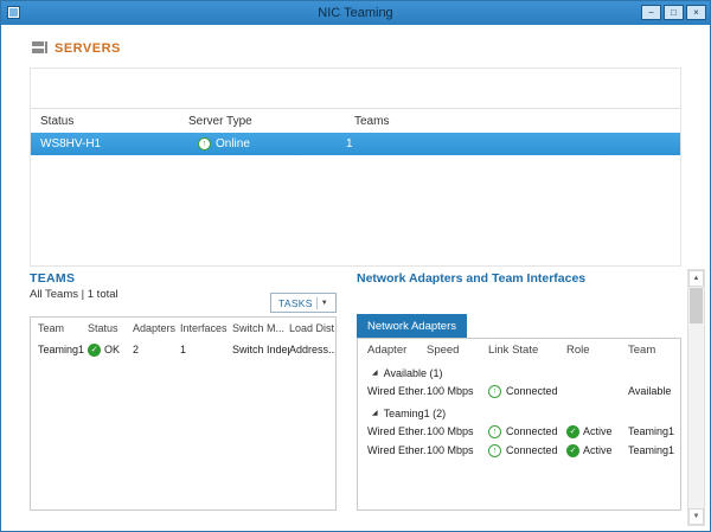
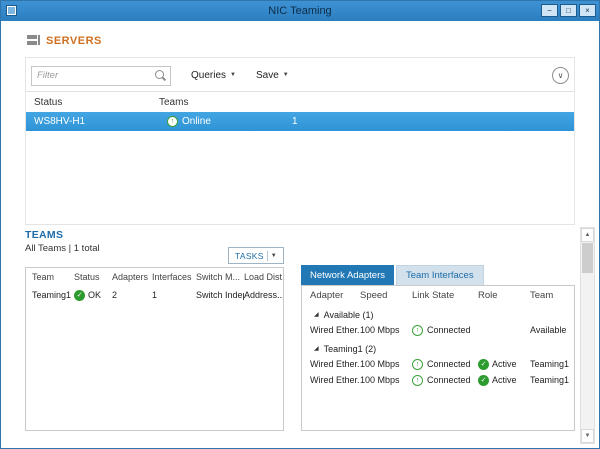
  NIC Teaming
  −
  □
  ×
  SERVERS
+ Filter
+ Queries
+ Save
+ ∨
  Status
- Server Type
  Teams
  WS8HV-H1
  Online
  1
  TEAMS
  All Teams | 1 total
  TASKS
  Team
  Status
  Adapters
  Interfaces
  Switch M...
  Load Dist
  Teaming1
  OK
  2
  1
  Switch Inde
  Address..
- Network Adapters and Team Interfaces
  Network Adapters
+ Team Interfaces
  Adapter
  Speed
  Link State
  Role
  Team
  Available (1)
  Wired Ether.
  100 Mbps
  Connected
  Available
  Teaming1 (2)
  Wired Ether.
  100 Mbps
  Connected
  Active
  Teaming1
  Wired Ether.
  100 Mbps
  Connected
  Active
  Teaming1
